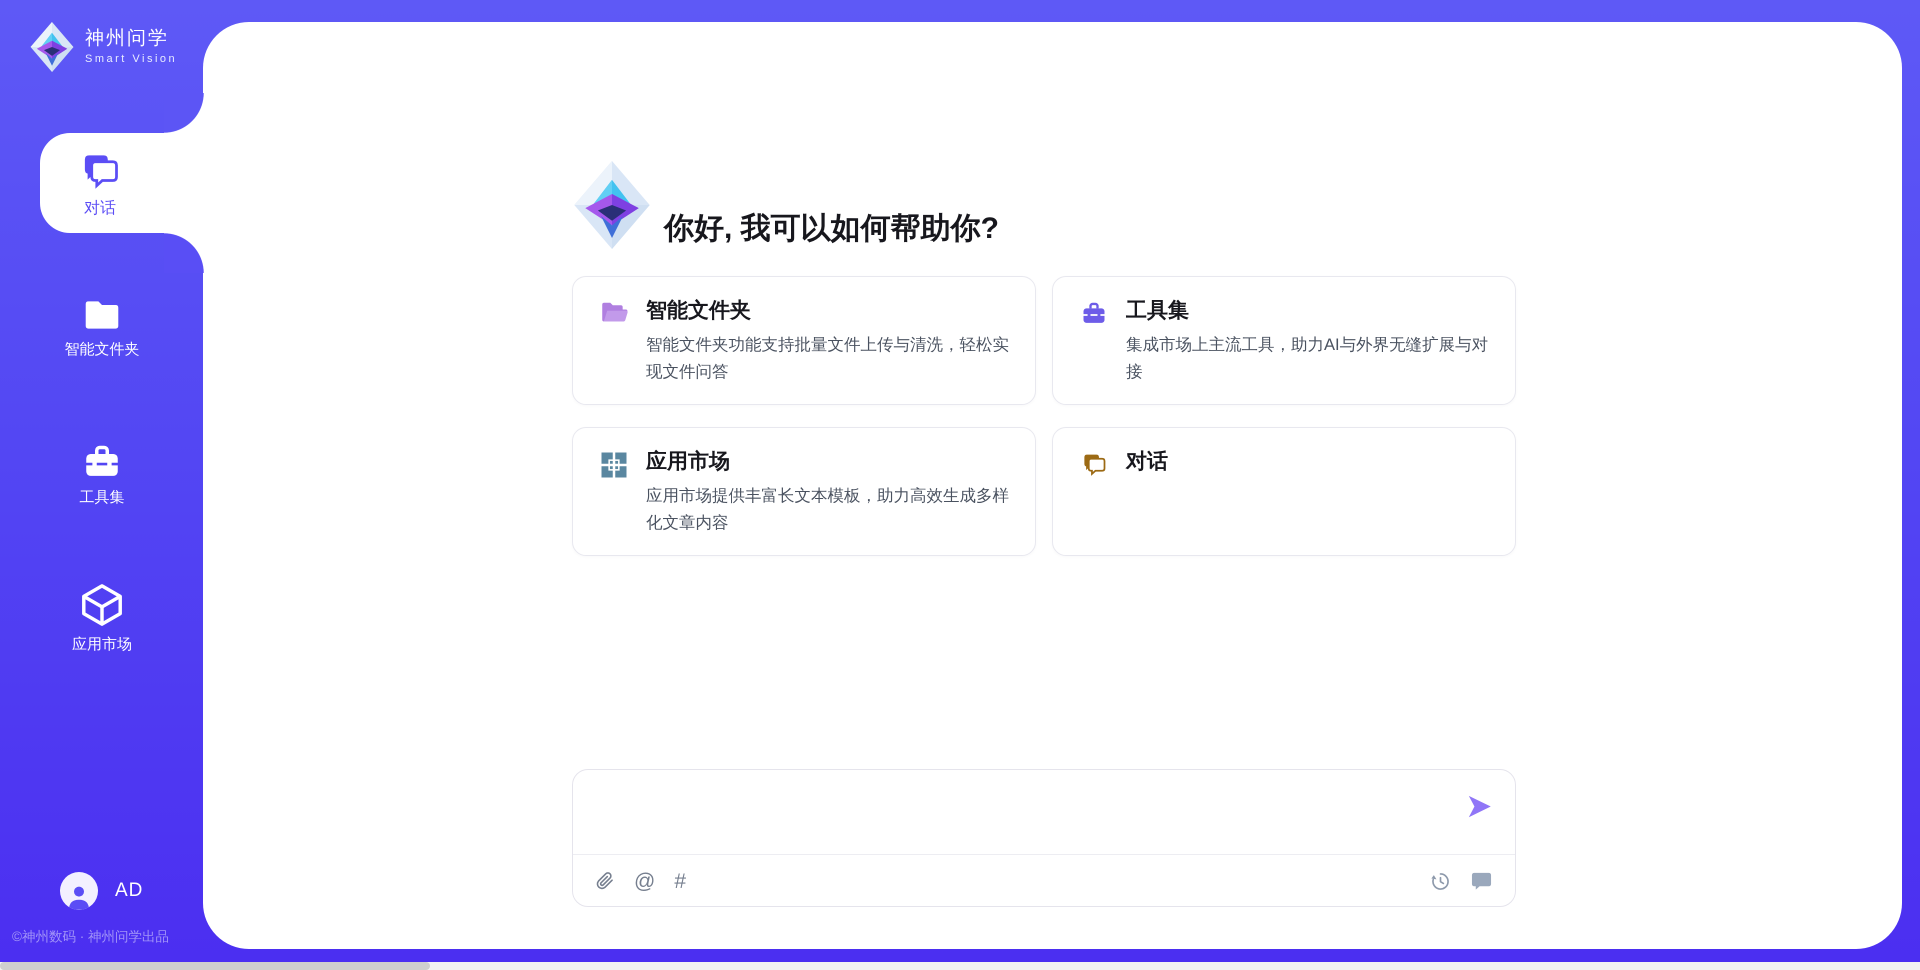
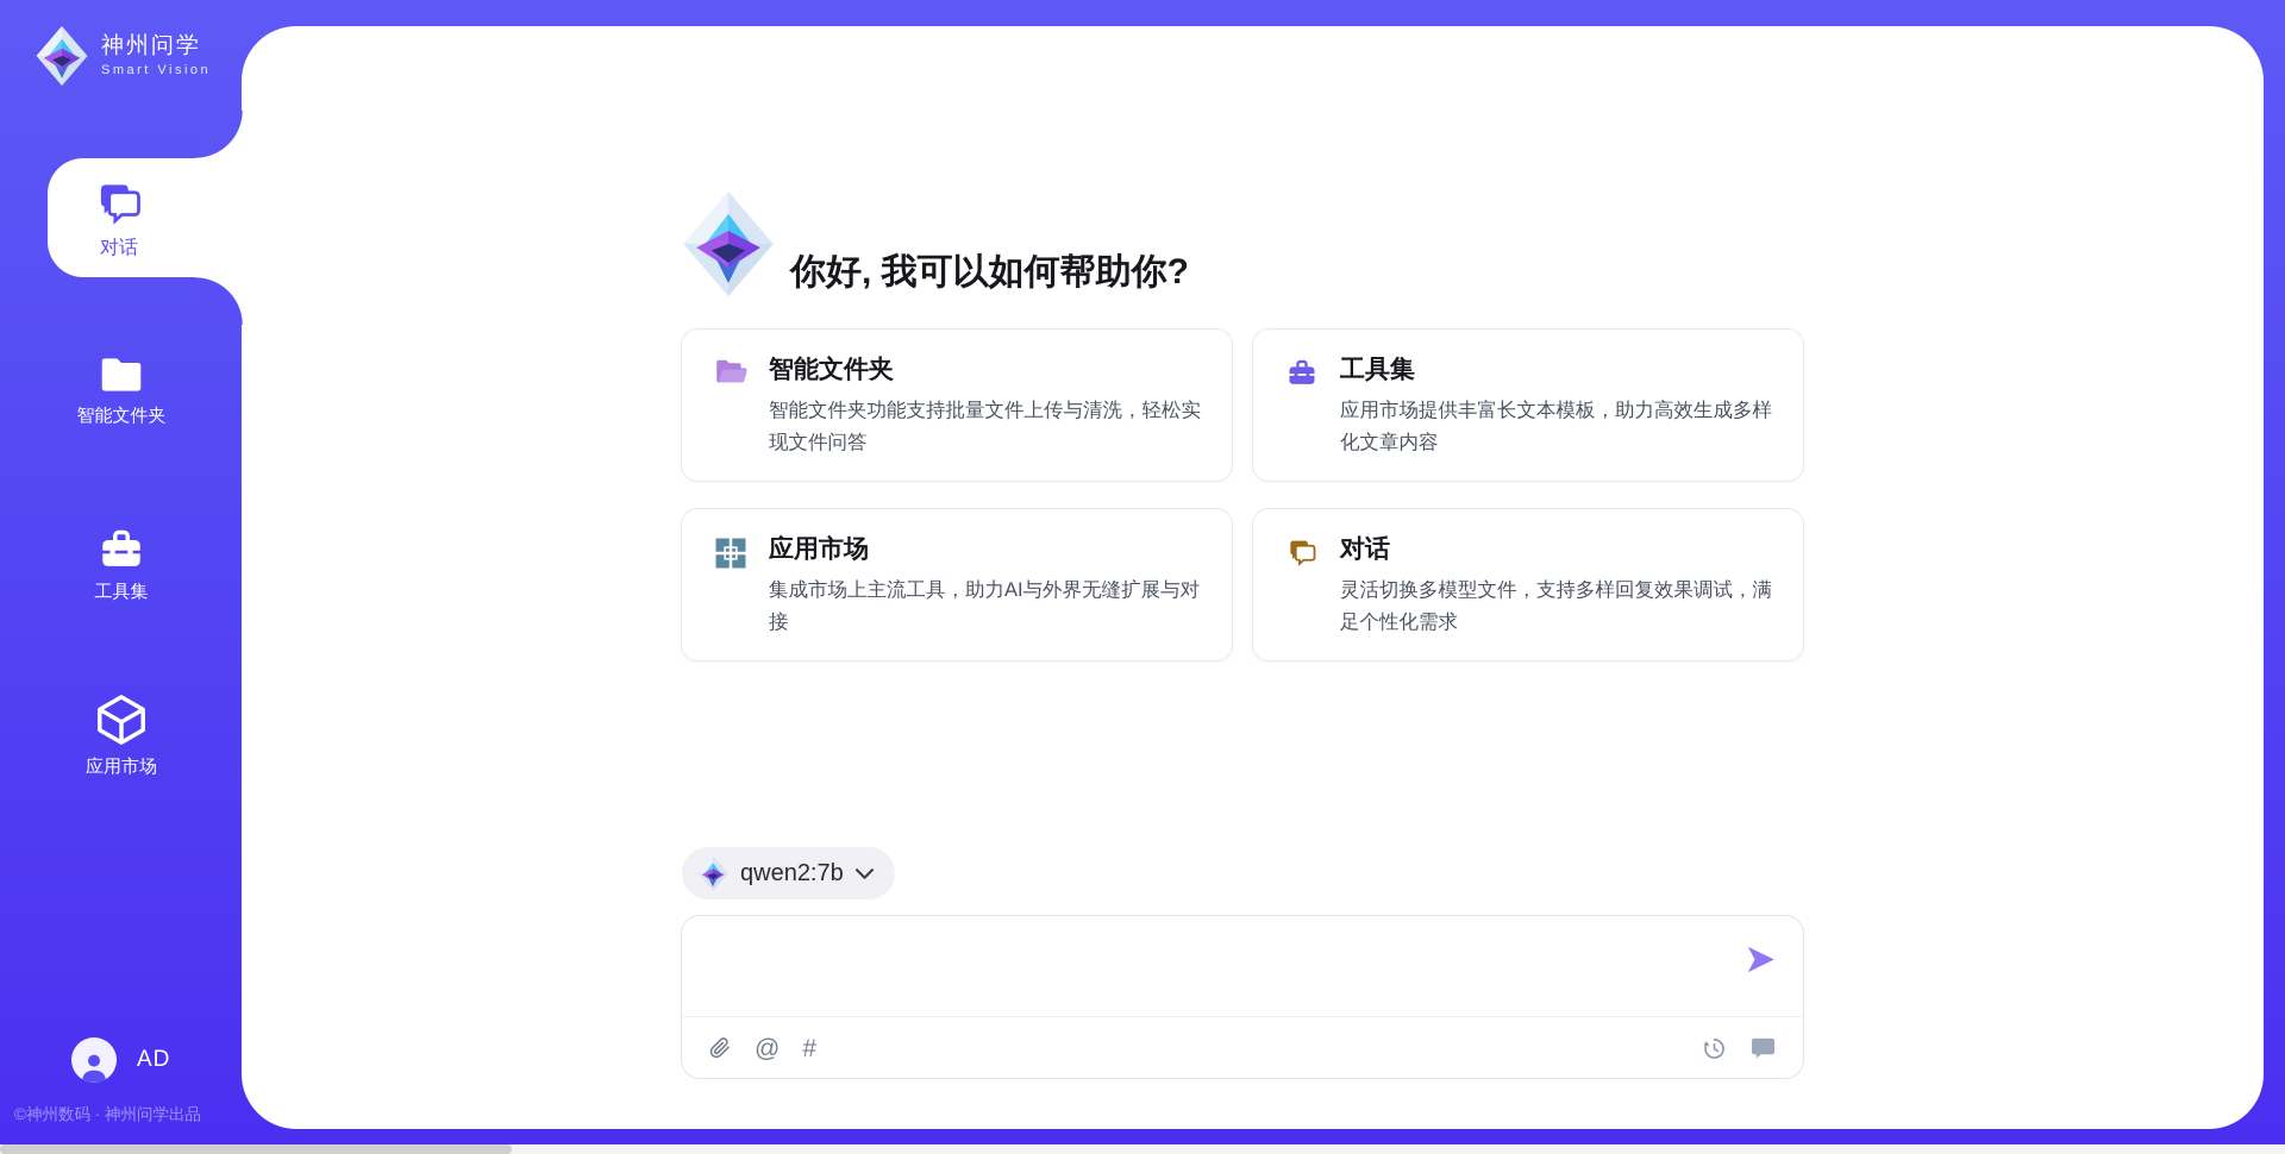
  神州问学
  Smart Vision
  对话
  智能文件夹
  工具集
  应用市场
  AD
  ©神州数码 · 神州问学出品
  你好, 我可以如何帮助你?
  智能文件夹
  智能文件夹功能支持批量文件上传与清洗，轻松实现文件问答
  工具集
- 集成市场上主流工具，助力AI与外界无缝扩展与对接
+ 应用市场提供丰富长文本模板，助力高效生成多样化文章内容
  应用市场
- 应用市场提供丰富长文本模板，助力高效生成多样化文章内容
+ 集成市场上主流工具，助力AI与外界无缝扩展与对接
  对话
+ 灵活切换多模型文件，支持多样回复效果调试，满足个性化需求
+ qwen2:7b
  @
  #
